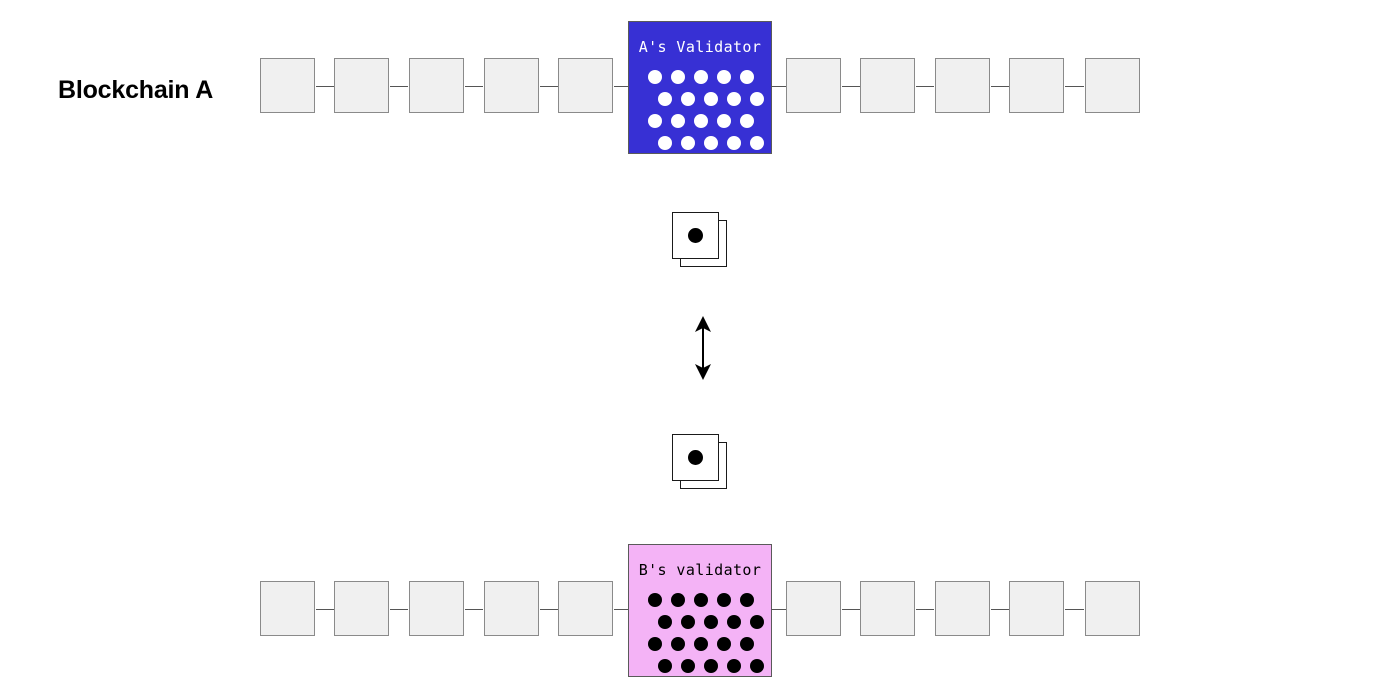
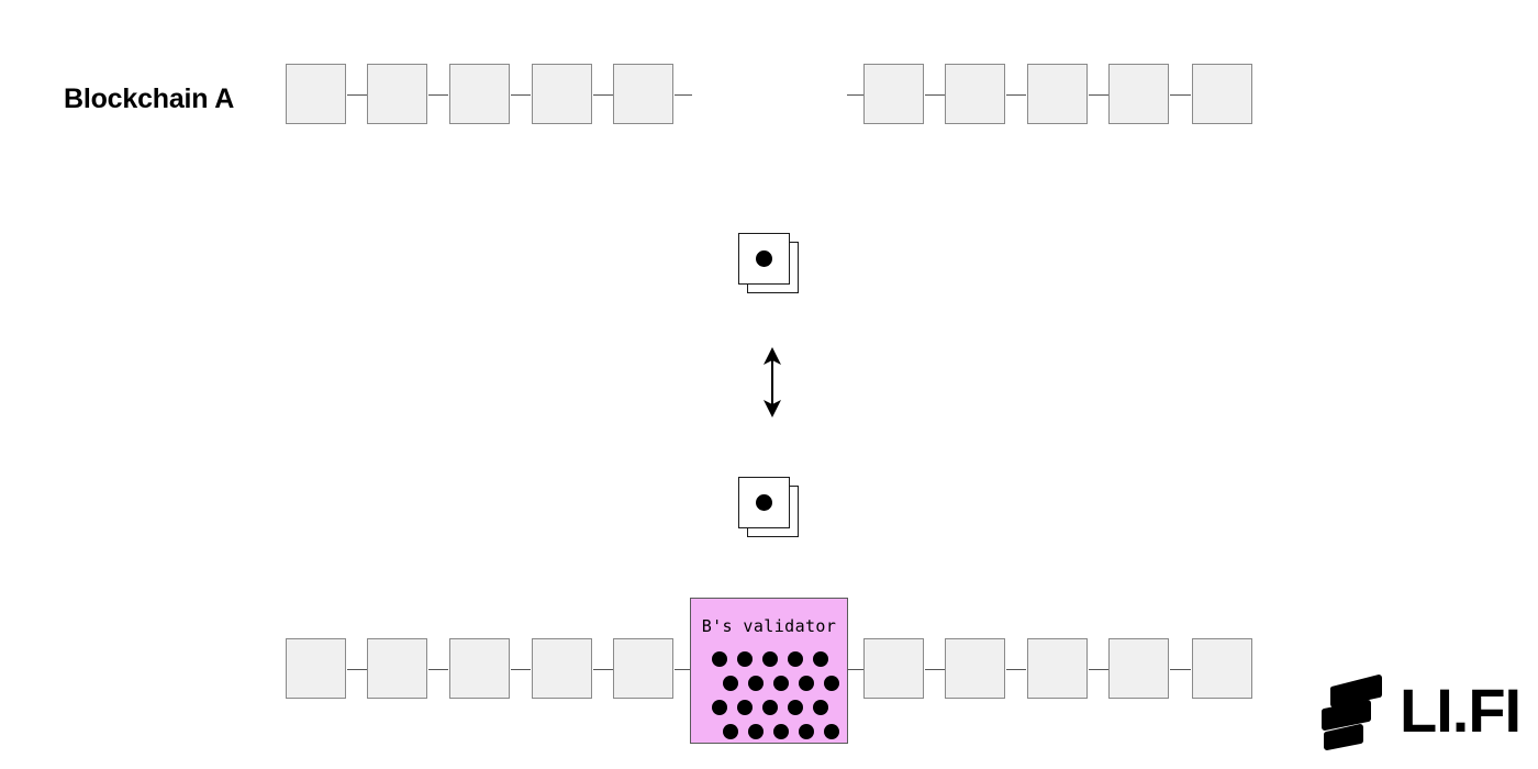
  Blockchain A
- A's Validator
  B's validator
+ LI.FI
